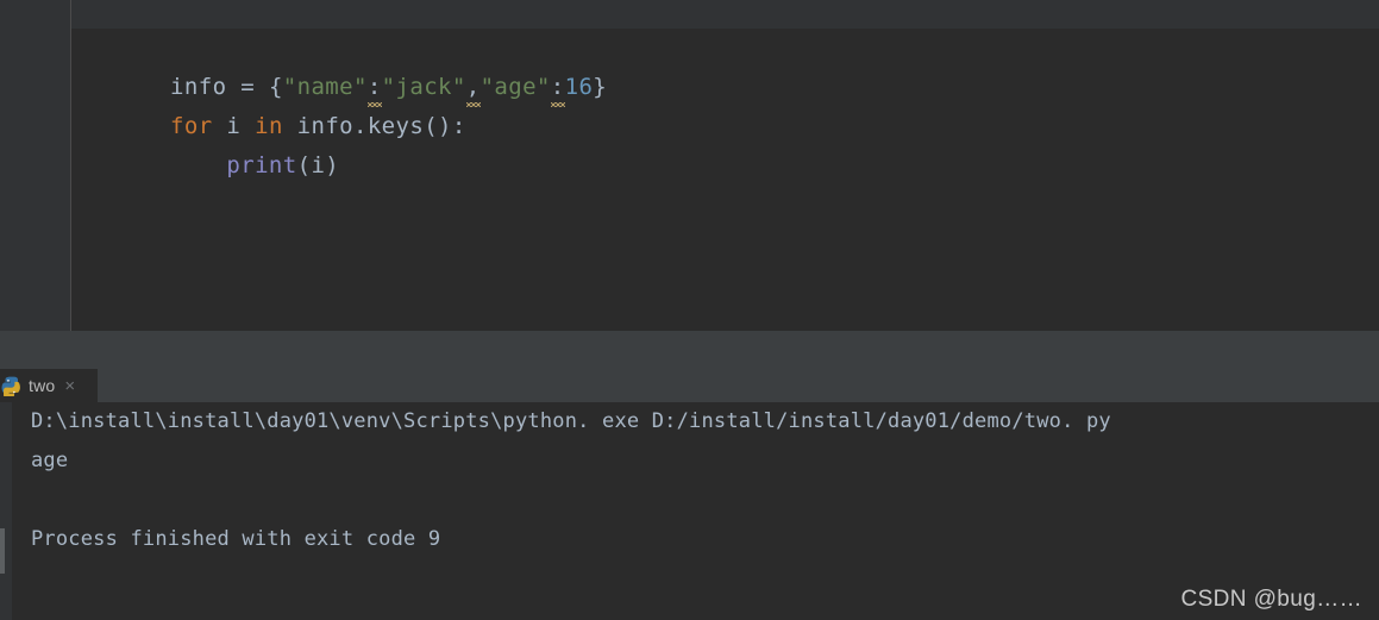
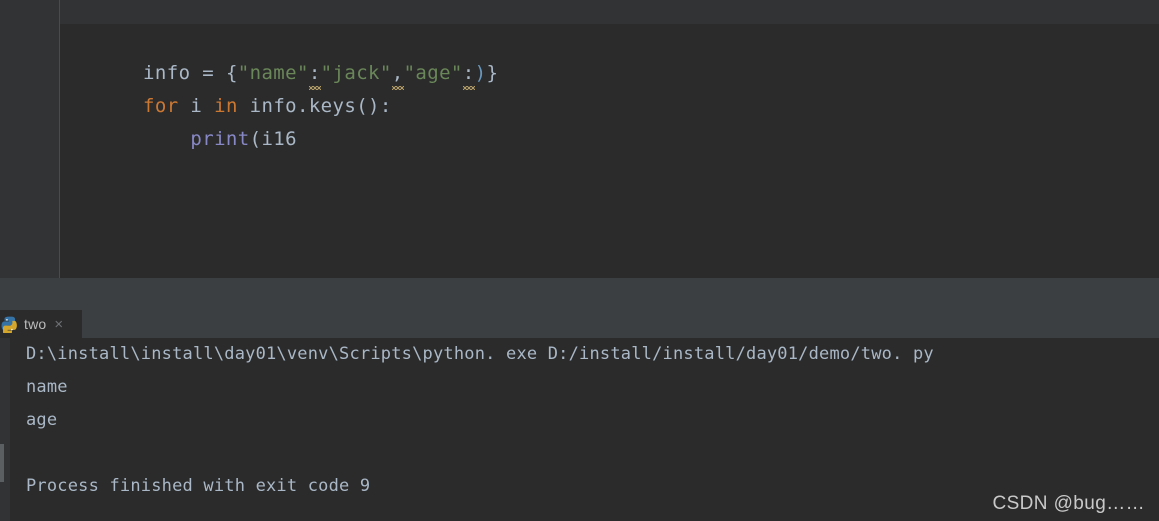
- info = {"name":"jack","age":16}
+ info = {"name":"jack","age":)}
  for i in info.keys():
- print(i)
+ print(i16
  two
  ×
  D:\install\install\day01\venv\Scripts\python. exe D:/install/install/day01/demo/two. py
+ name
  age
  Process finished with exit code 9
  CSDN @bug……
